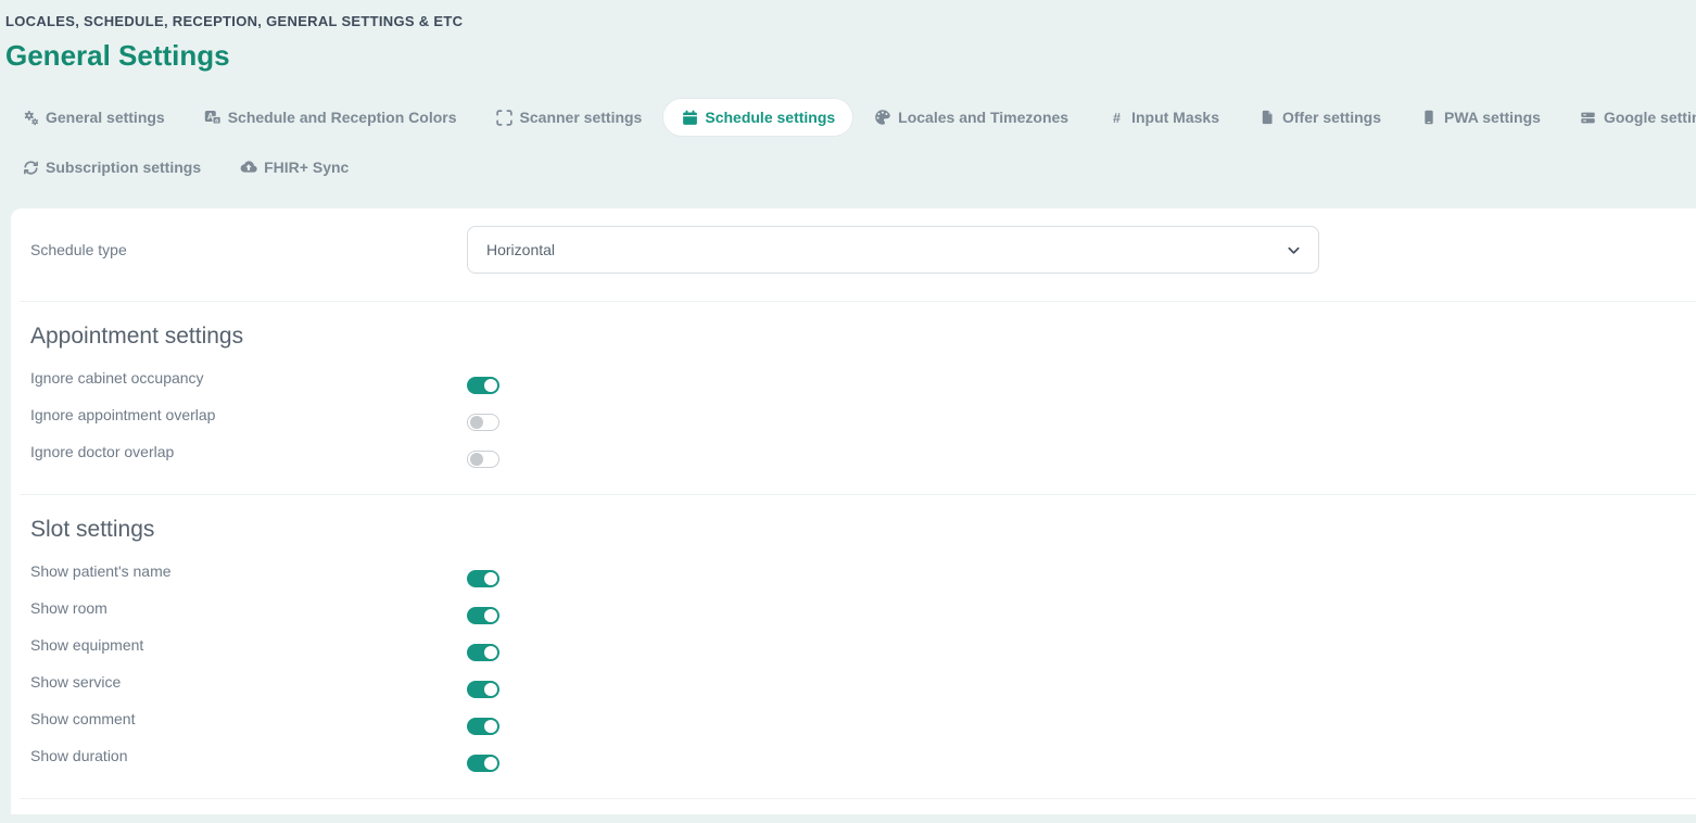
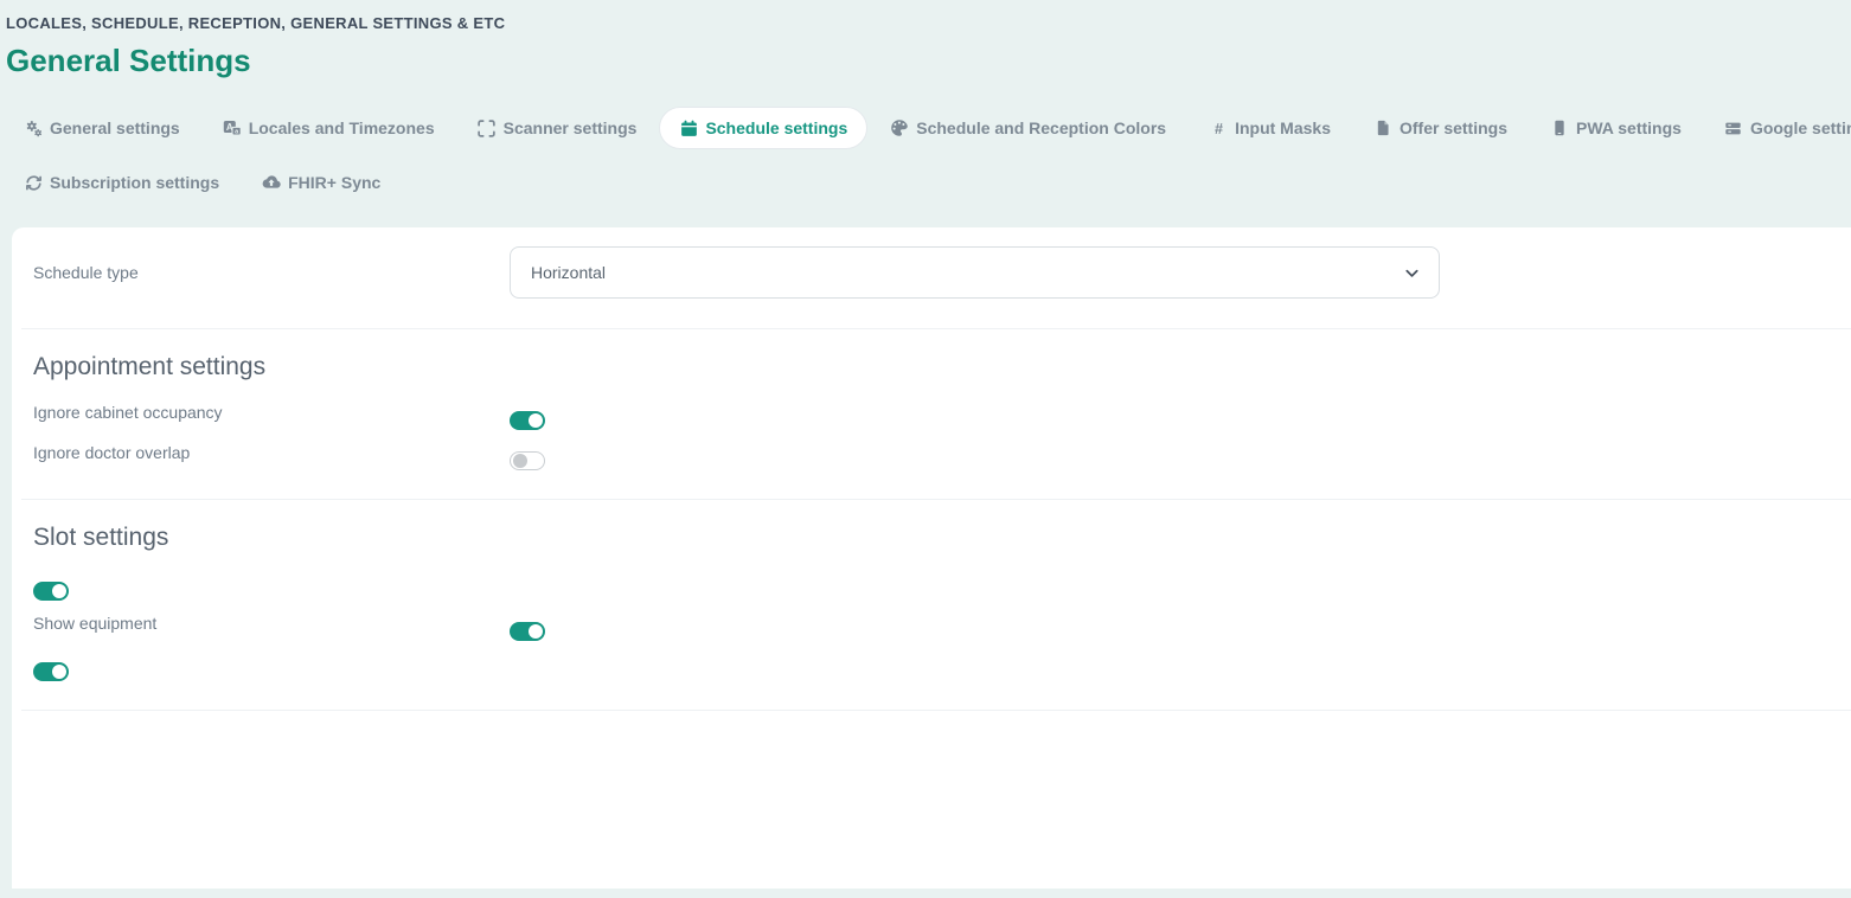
  LOCALES, SCHEDULE, RECEPTION, GENERAL SETTINGS & ETC
  General Settings
  General settings
  A
- Schedule and Reception Colors
+ Locales and Timezones
  Scanner settings
  Schedule settings
- Locales and Timezones
+ Schedule and Reception Colors
  #
  Input Masks
  Offer settings
  PWA settings
  Google setti
  Subscription settings
  FHIR+ Sync
  Schedule type
  Horizontal
  Appointment settings
  Ignore cabinet occupancy
- Ignore appointment overlap
  Ignore doctor overlap
  Slot settings
- Show patient's name
- Show room
  Show equipment
- Show service
- Show comment
- Show duration
